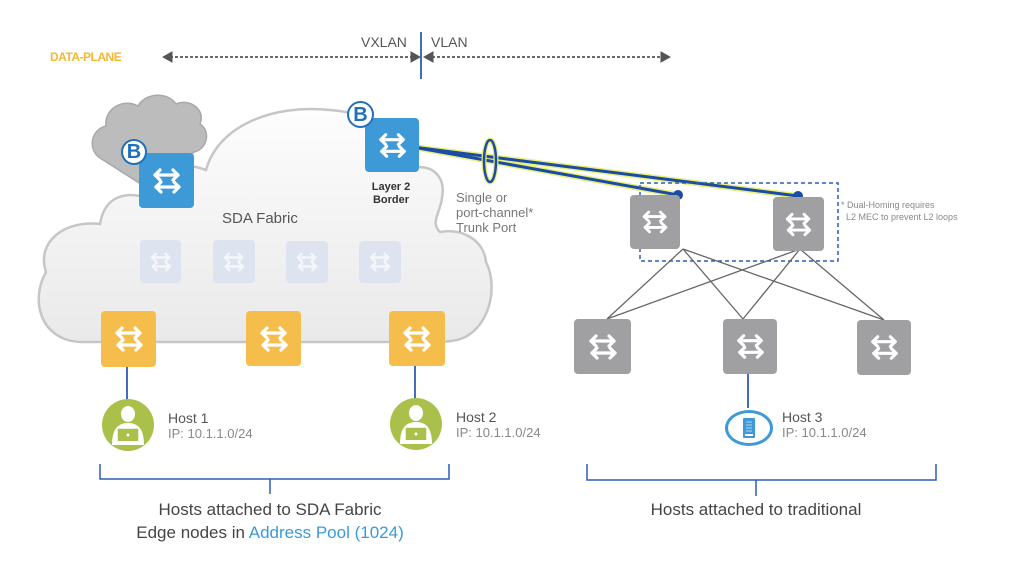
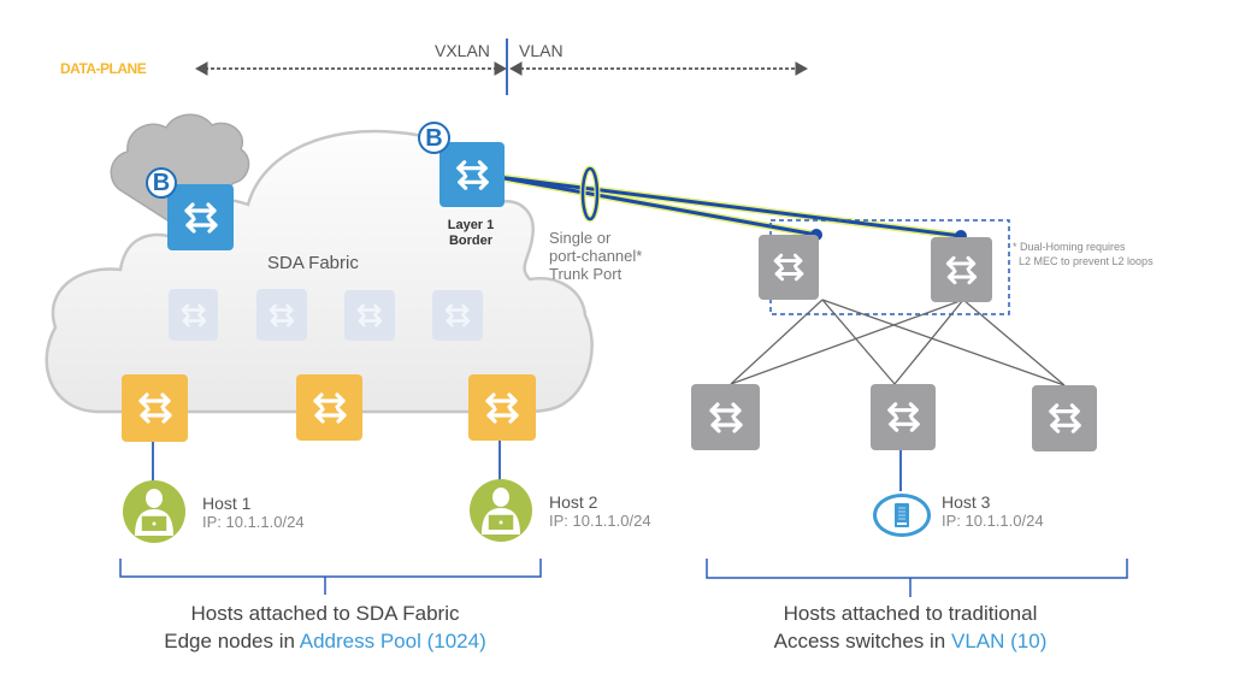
  B
  B
  DATA-PLANE
  VXLAN
  VLAN
  SDA Fabric
- Layer 2
+ Layer 1
  Border
  Single or
  port-channel*
  Trunk Port
  * Dual-Homing requires
  L2 MEC to prevent L2 loops
  Host 1
  IP: 10.1.1.0/24
  Host 2
  IP: 10.1.1.0/24
  Host 3
  IP: 10.1.1.0/24
  Hosts attached to SDA Fabric
  Edge nodes in Address Pool (1024)
  Hosts attached to traditional
+ Access switches in VLAN (10)
